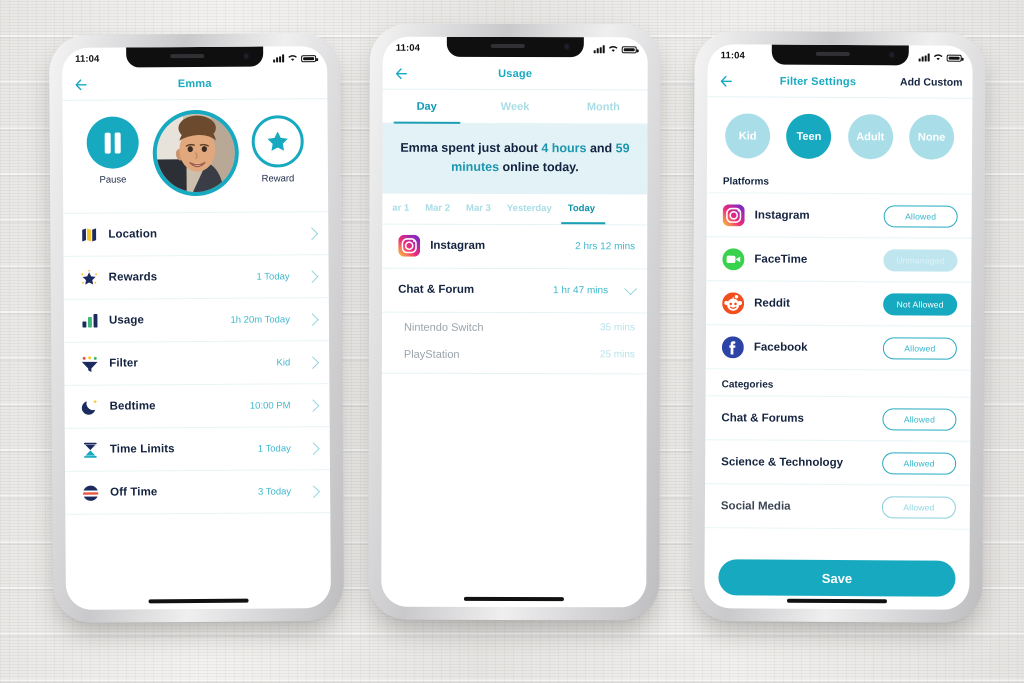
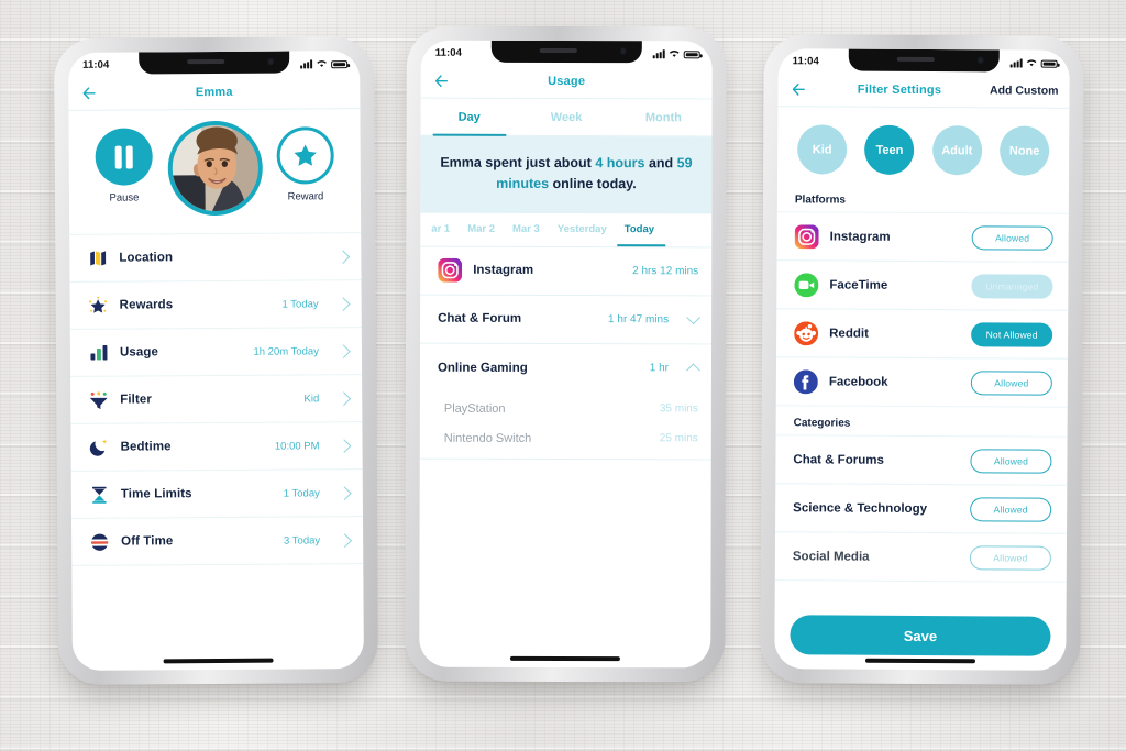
  11:04
  Emma
  Pause
  Reward
  Location
  Rewards
  1 Today
  Usage
  1h 20m Today
  Filter
  Kid
  Bedtime
  10:00 PM
  Time Limits
  1 Today
  Off Time
  3 Today
  11:04
  Usage
  Day
  Week
  Month
  Emma spent just about 4 hours and 59 minutes online today.
  ar 1
  Mar 2
  Mar 3
  Yesterday
  Today
  Instagram
  2 hrs 12 mins
  Chat & Forum
  1 hr 47 mins
+ Online Gaming
+ 1 hr
- Nintendo Switch
+ PlayStation
  35 mins
- PlayStation
+ Nintendo Switch
  25 mins
  11:04
  Filter Settings
  Add Custom
  Kid
  Teen
  Adult
  None
  Platforms
  Instagram
  Allowed
  FaceTime
  Unmanaged
  Reddit
  Not Allowed
  Facebook
  Allowed
  Categories
  Chat & Forums
  Allowed
  Science & Technology
  Allowed
  Social Media
  Allowed
  Save
